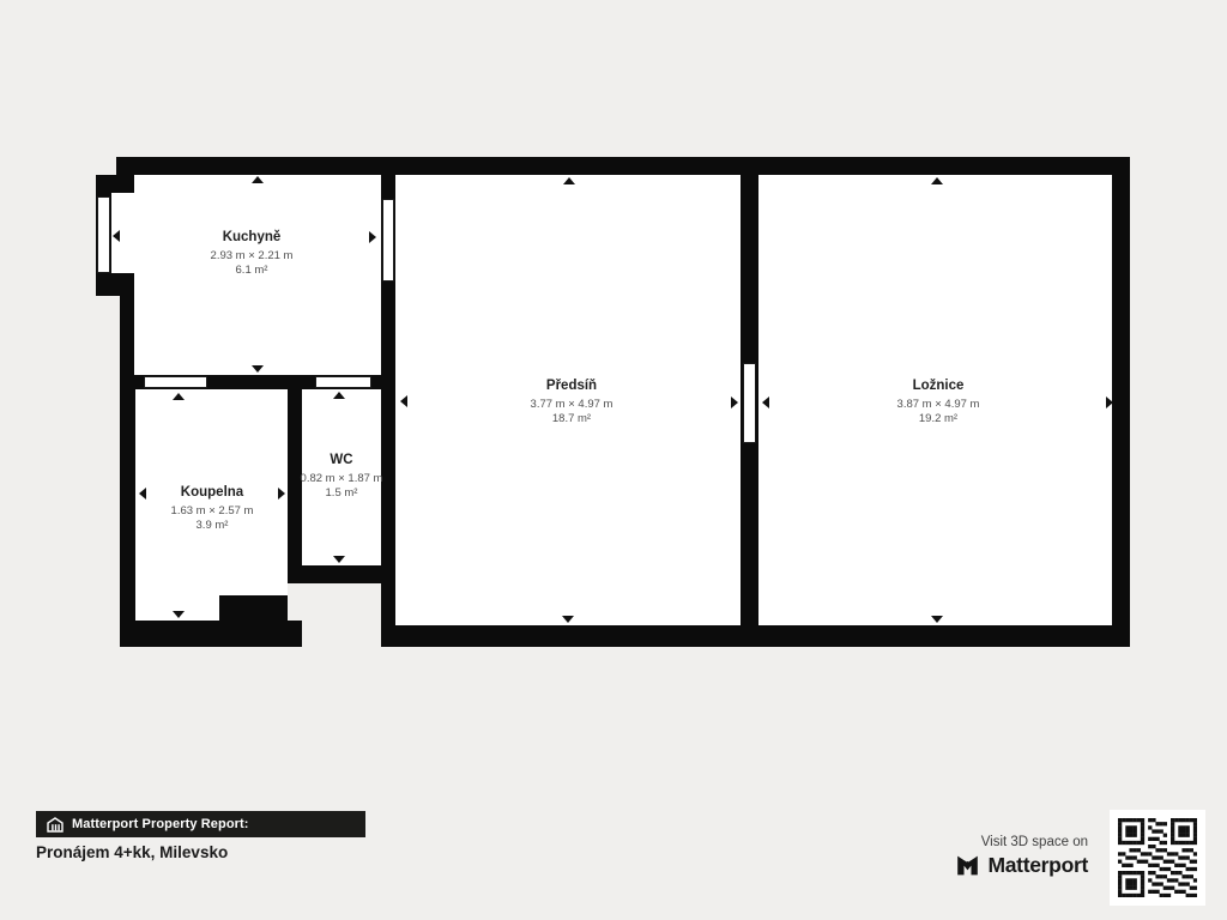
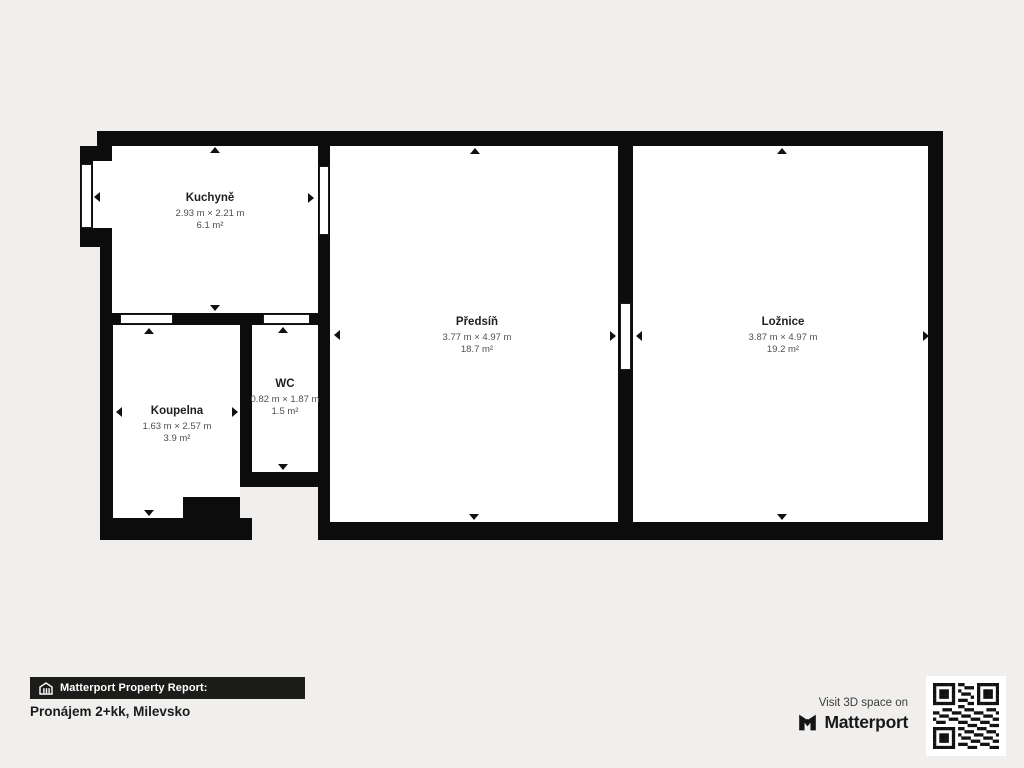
  Kuchyně
  2.93 m × 2.21 m
  6.1 m²
  Předsíň
  3.77 m × 4.97 m
  18.7 m²
  Ložnice
  3.87 m × 4.97 m
  19.2 m²
  Koupelna
  1.63 m × 2.57 m
  3.9 m²
  WC
  0.82 m × 1.87 m
  1.5 m²
  Matterport Property Report:
- Pronájem 4+kk, Milevsko
+ Pronájem 2+kk, Milevsko
  Visit 3D space on
  Matterport
